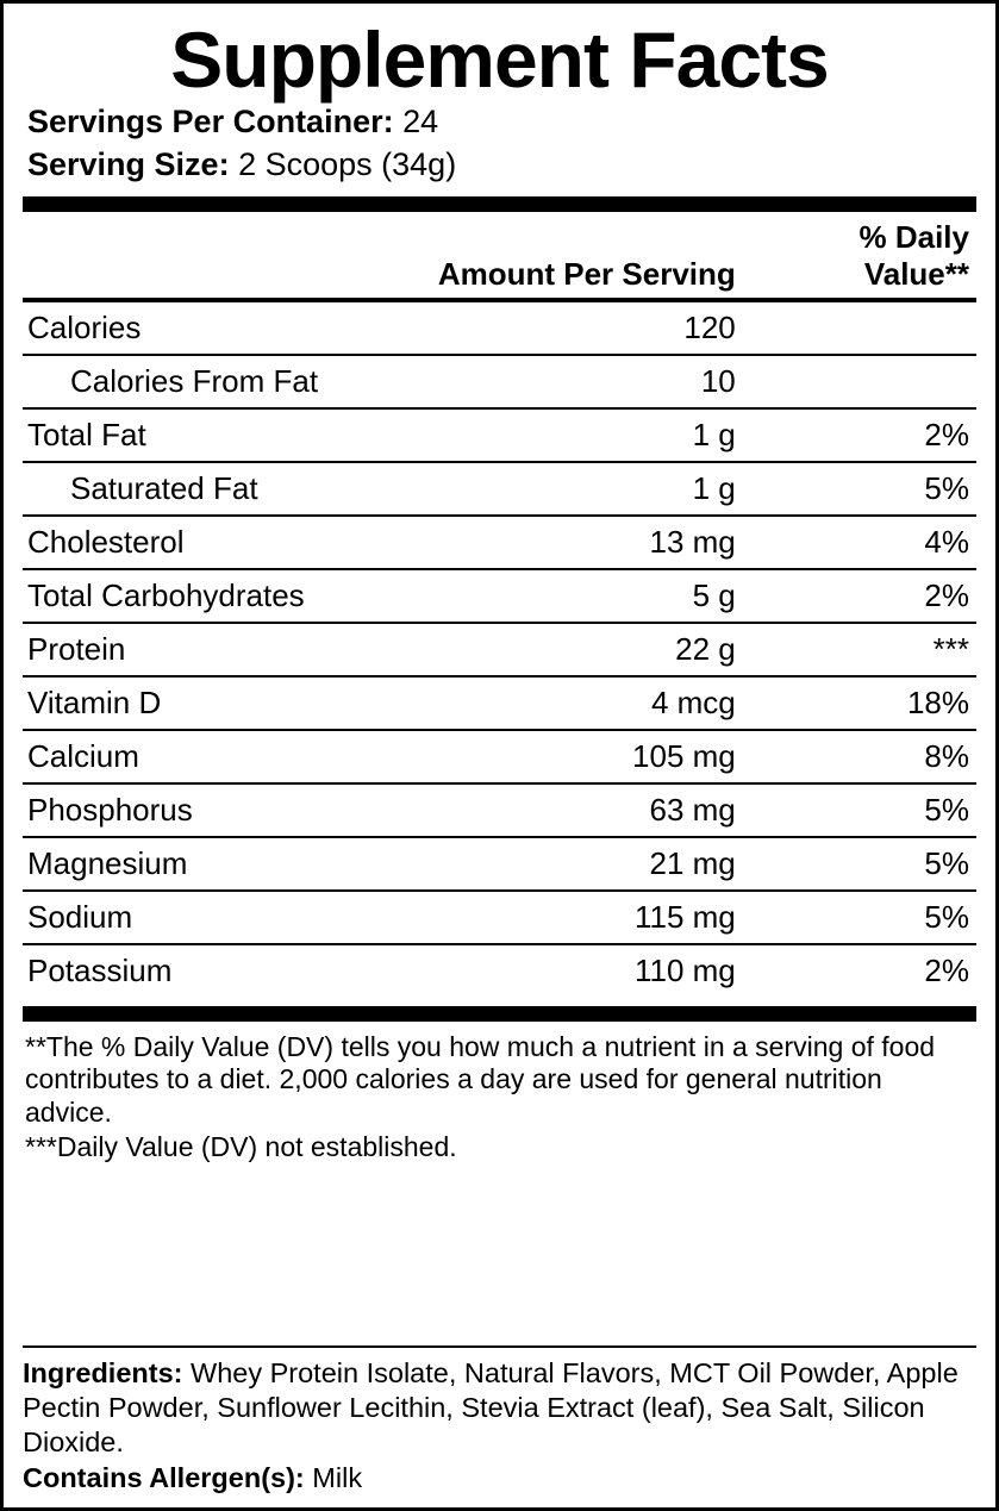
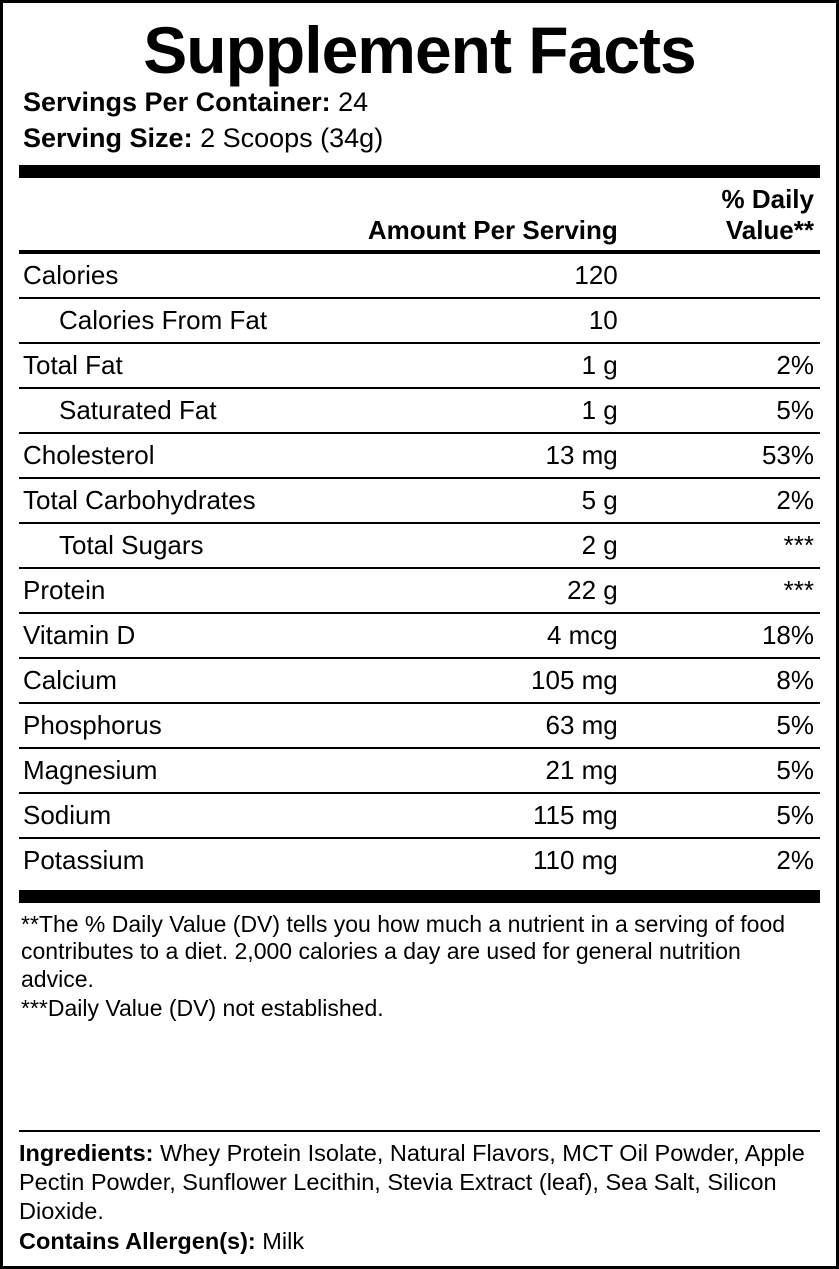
  Supplement Facts
  Servings Per Container: 24
  Serving Size: 2 Scoops (34g)
  	Amount Per Serving	% Daily Value**
  Calories	120
  Calories From Fat	10
  Total Fat	1 g	2%
  Saturated Fat	1 g	5%
- Cholesterol	13 mg	4%
+ Cholesterol	13 mg	53%
  Total Carbohydrates	5 g	2%
+ Total Sugars	2 g	***
  Protein	22 g	***
  Vitamin D	4 mcg	18%
  Calcium	105 mg	8%
  Phosphorus	63 mg	5%
  Magnesium	21 mg	5%
  Sodium	115 mg	5%
  Potassium	110 mg	2%
  **The % Daily Value (DV) tells you how much a nutrient in a serving of food contributes to a diet. 2,000 calories a day are used for general nutrition advice.
  ***Daily Value (DV) not established.
  Ingredients: Whey Protein Isolate, Natural Flavors, MCT Oil Powder, Apple Pectin Powder, Sunflower Lecithin, Stevia Extract (leaf), Sea Salt, Silicon Dioxide.
  Contains Allergen(s): Milk
